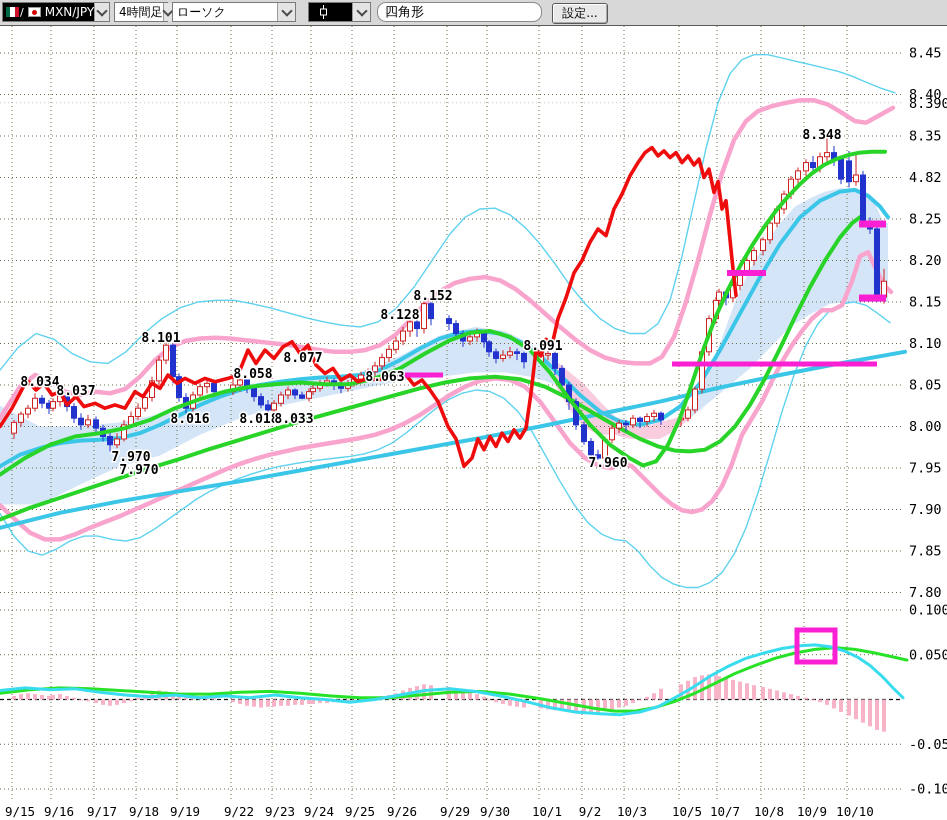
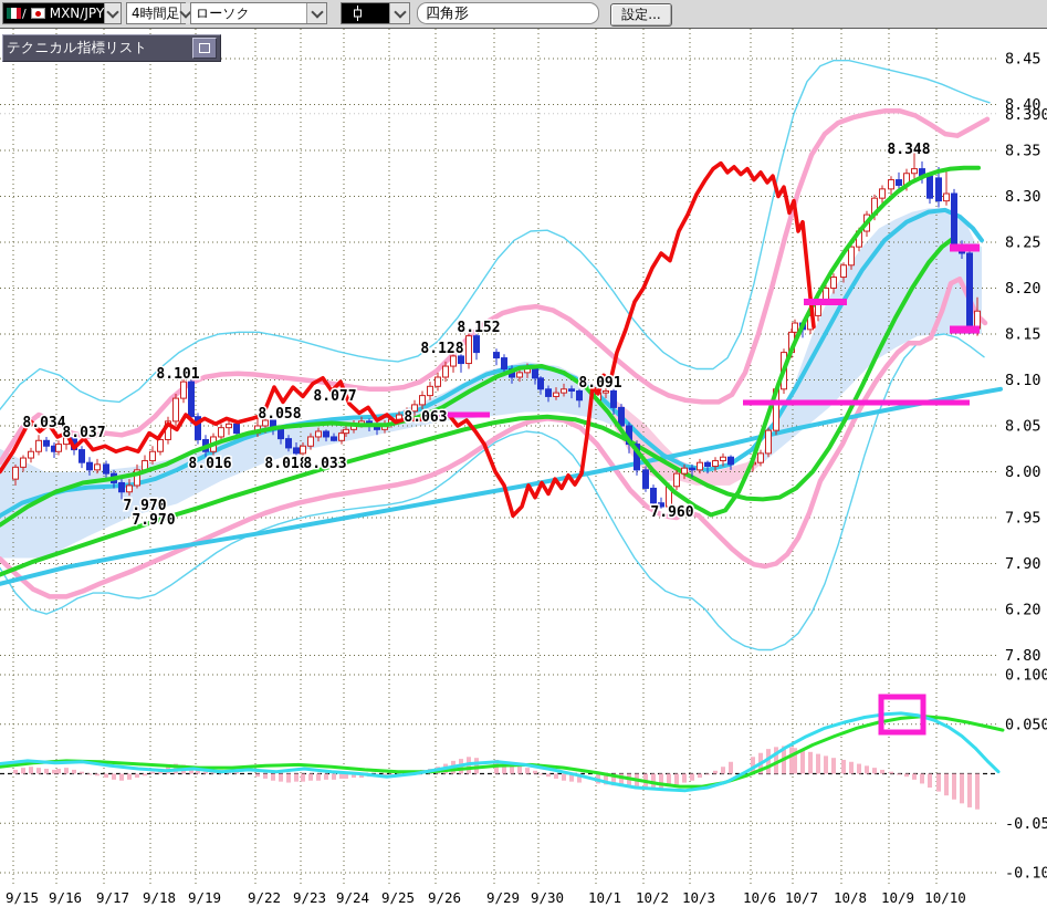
  8.034
  8.037
  7.970
  7.970
  8.101
  8.016
  8.058
  8.018
  8.033
  8.077
  8.063
  8.128
  8.152
  8.091
  7.960
  8.348
  8.45
  8.40
  8.35
- 4.82
+ 8.30
  8.25
  8.20
  8.15
  8.10
  8.05
  8.00
  7.95
  7.90
- 7.85
+ 6.20
  7.80
  8.390
  0.100
  0.050
  -0.05
  -0.10
  9/15
  9/16
  9/17
  9/18
  9/19
  9/22
  9/23
  9/24
  9/25
  9/26
  9/29
  9/30
  10/1
- 9/2
+ 10/2
  10/3
- 10/5
+ 10/6
  10/7
  10/8
  10/9
  10/10
  /
  MXN/JPY
  4時間足
  ローソク
  四角形
  設定...
+ テクニカル指標リスト
